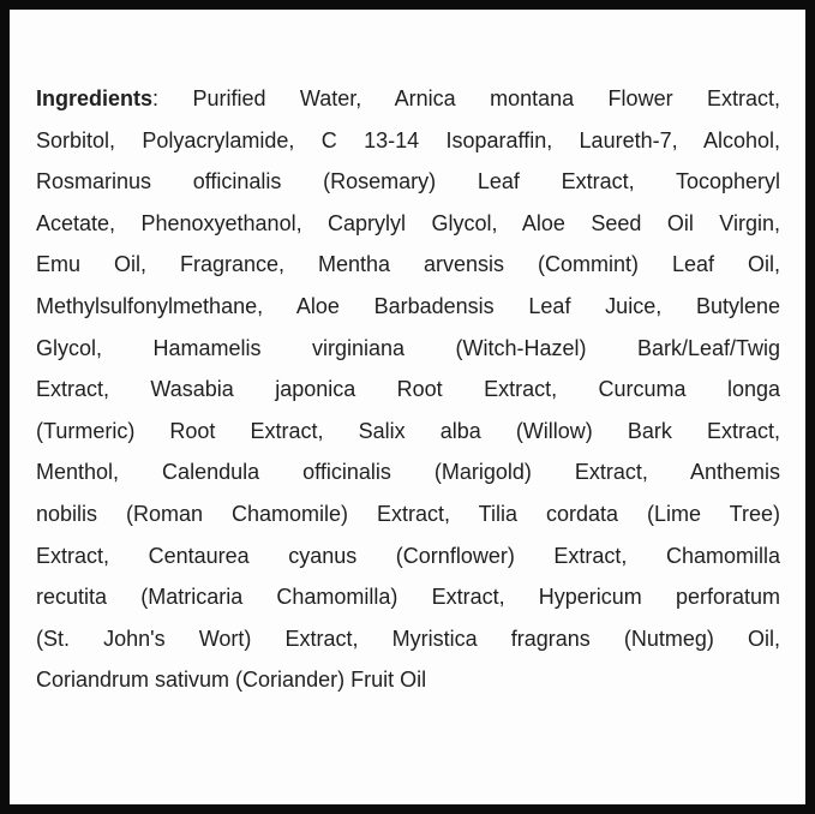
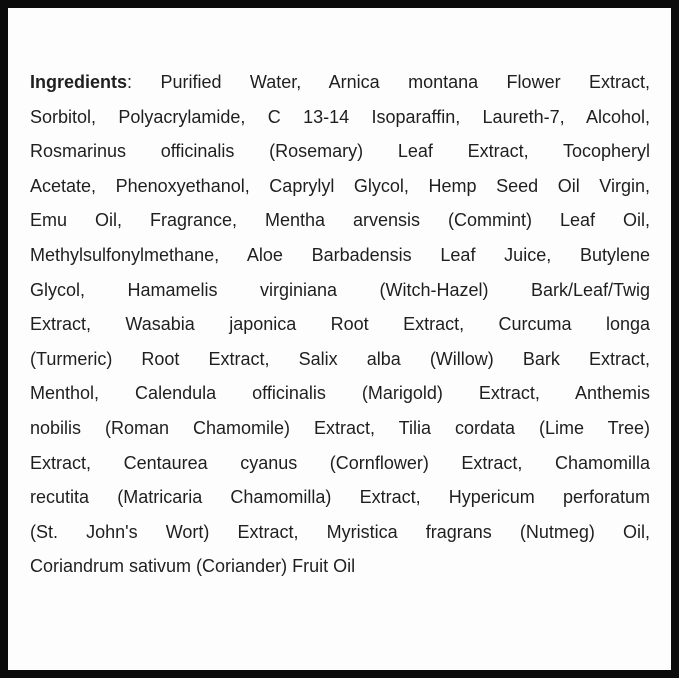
  Ingredients: Purified Water, Arnica montana Flower Extract,
  Sorbitol, Polyacrylamide, C 13-14 Isoparaffin, Laureth-7, Alcohol,
  Rosmarinus officinalis (Rosemary) Leaf Extract, Tocopheryl
- Acetate, Phenoxyethanol, Caprylyl Glycol, Aloe Seed Oil Virgin,
+ Acetate, Phenoxyethanol, Caprylyl Glycol, Hemp Seed Oil Virgin,
  Emu Oil, Fragrance, Mentha arvensis (Commint) Leaf Oil,
  Methylsulfonylmethane, Aloe Barbadensis Leaf Juice, Butylene
  Glycol, Hamamelis virginiana (Witch-Hazel) Bark/Leaf/Twig
  Extract, Wasabia japonica Root Extract, Curcuma longa
  (Turmeric) Root Extract, Salix alba (Willow) Bark Extract,
  Menthol, Calendula officinalis (Marigold) Extract, Anthemis
  nobilis (Roman Chamomile) Extract, Tilia cordata (Lime Tree)
  Extract, Centaurea cyanus (Cornflower) Extract, Chamomilla
  recutita (Matricaria Chamomilla) Extract, Hypericum perforatum
  (St. John's Wort) Extract, Myristica fragrans (Nutmeg) Oil,
  Coriandrum sativum (Coriander) Fruit Oil
